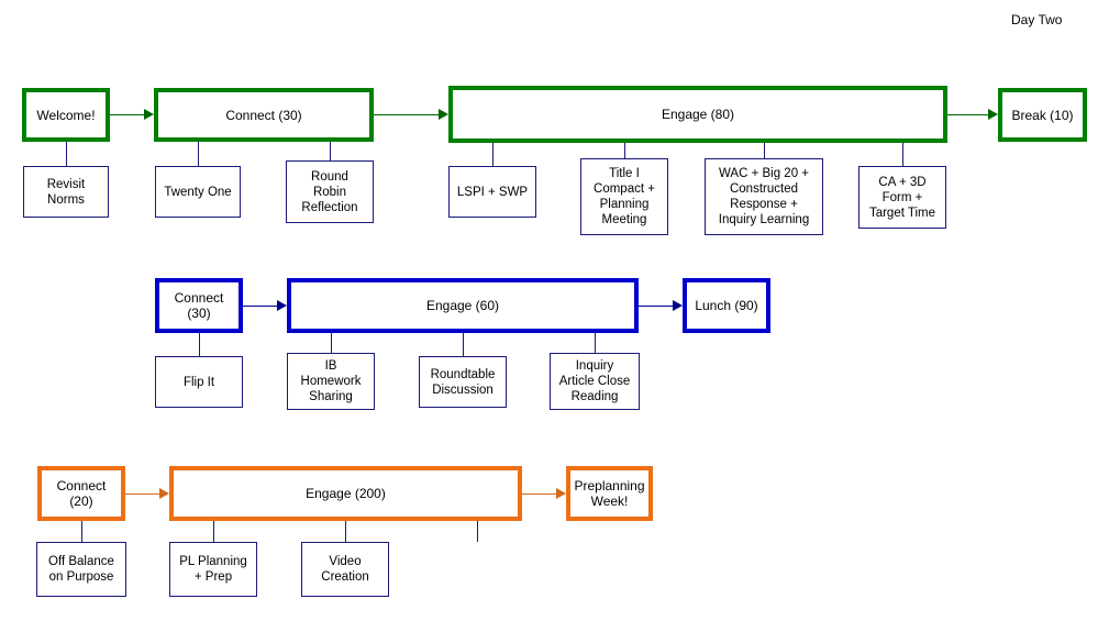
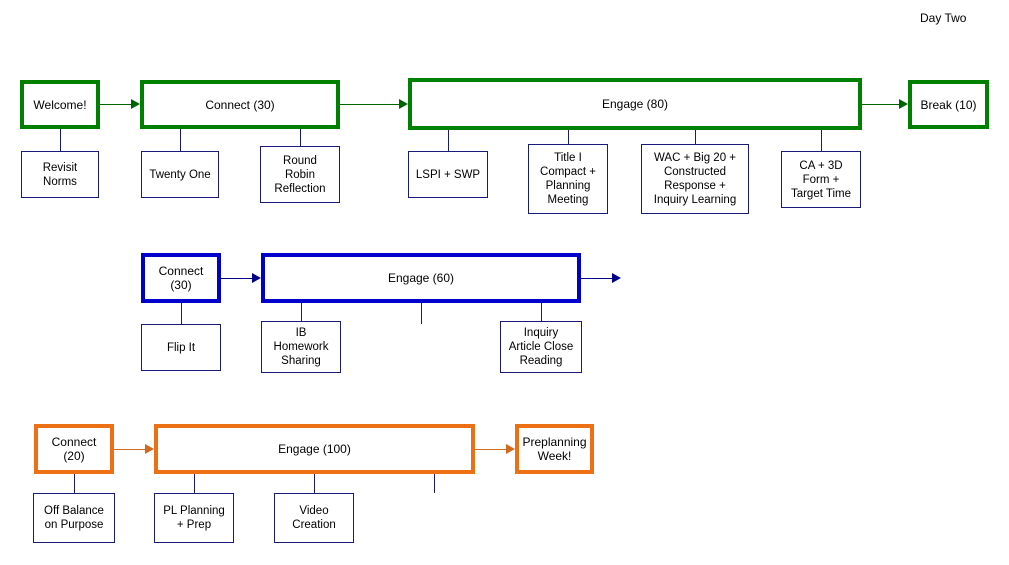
  Day Two
  Welcome!
  Connect (30)
  Engage (80)
  Break (10)
  Revisit
  Norms
  Twenty One
  Round
  Robin
  Reflection
  LSPI + SWP
  Title I
  Compact +
  Planning
  Meeting
  WAC + Big 20 +
  Constructed
  Response +
  Inquiry Learning
  CA + 3D
  Form +
  Target Time
  Connect
  (30)
  Engage (60)
- Lunch (90)
  Flip It
  IB
  Homework
  Sharing
- Roundtable
- Discussion
  Inquiry
  Article Close
  Reading
  Connect
  (20)
- Engage (200)
+ Engage (100)
  Preplanning
  Week!
  Off Balance
  on Purpose
  PL Planning
  + Prep
  Video
  Creation
